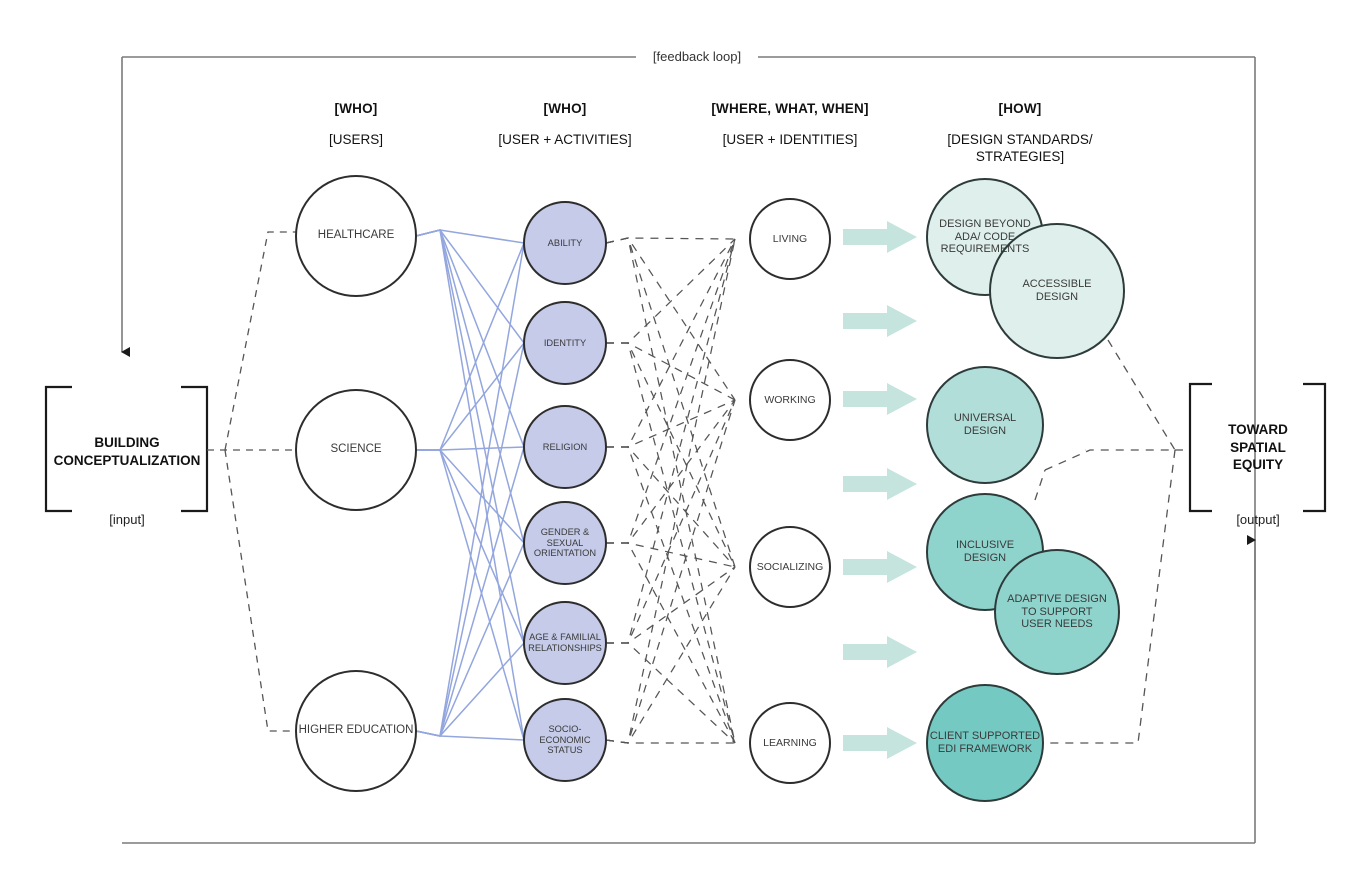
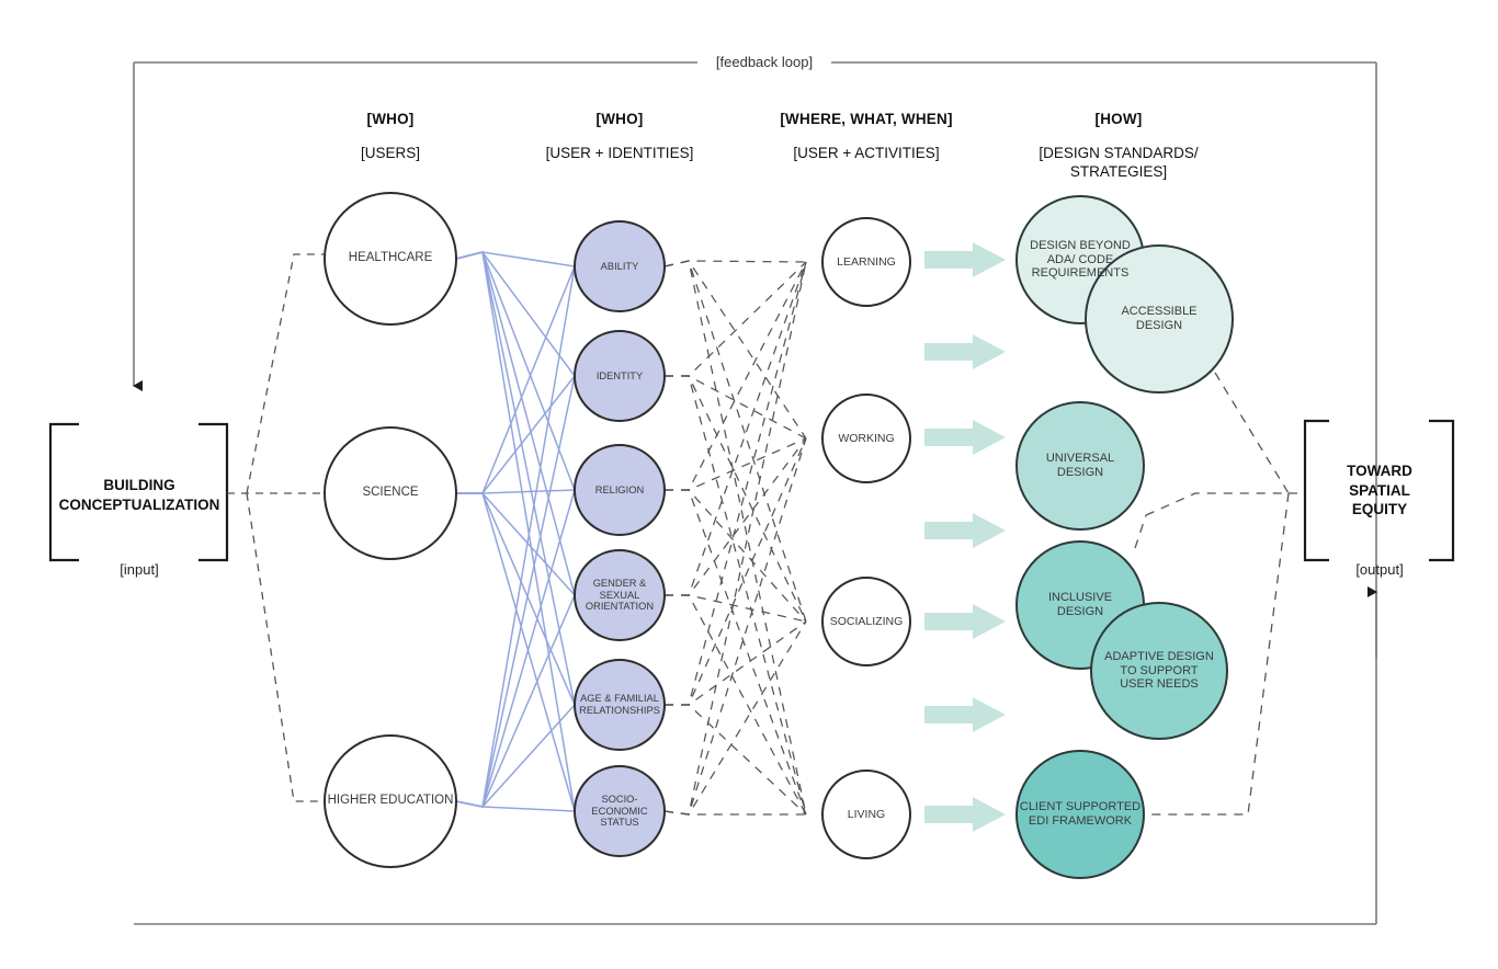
  [WHO]
  [USERS]
  [WHO]
- [USER + ACTIVITIES]
+ [USER + IDENTITIES]
  [WHERE, WHAT, WHEN]
- [USER + IDENTITIES]
+ [USER + ACTIVITIES]
  [HOW]
  [DESIGN STANDARDS/
  STRATEGIES]
  BUILDING
  CONCEPTUALIZATION
  [input]
  TOWARD
  SPATIAL
  EQUITY
  [output]
  [feedback loop]
  HEALTHCARE
  SCIENCE
  HIGHER EDUCATION
  ABILITY
  IDENTITY
  RELIGION
  GENDER & SEXUAL
  ORIENTATION
  AGE & FAMILIAL
  RELATIONSHIPS
  SOCIO-ECONOMIC
  STATUS
- LIVING
+ LEARNING
  WORKING
  SOCIALIZING
- LEARNING
+ LIVING
  DESIGN BEYOND
  ADA/ CODE
  REQUIREMENTS
  ACCESSIBLE
  DESIGN
  UNIVERSAL
  DESIGN
  INCLUSIVE
  DESIGN
  ADAPTIVE DESIGN
  TO SUPPORT
  USER NEEDS
  CLIENT SUPPORTED
  EDI FRAMEWORK
